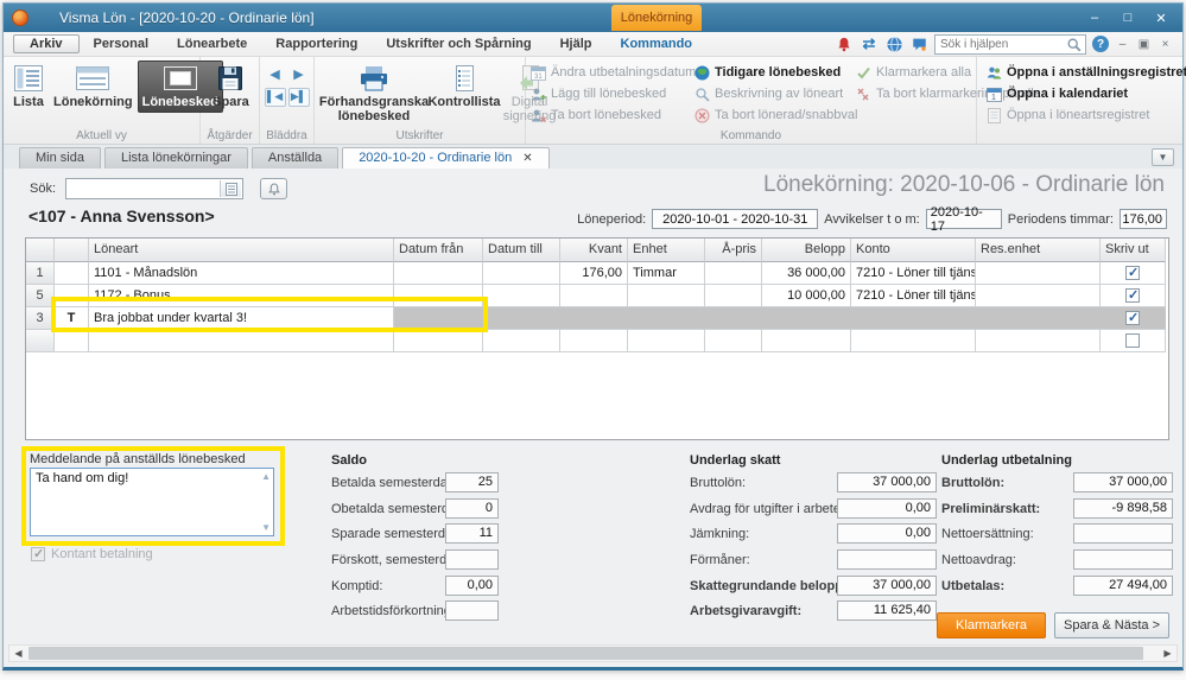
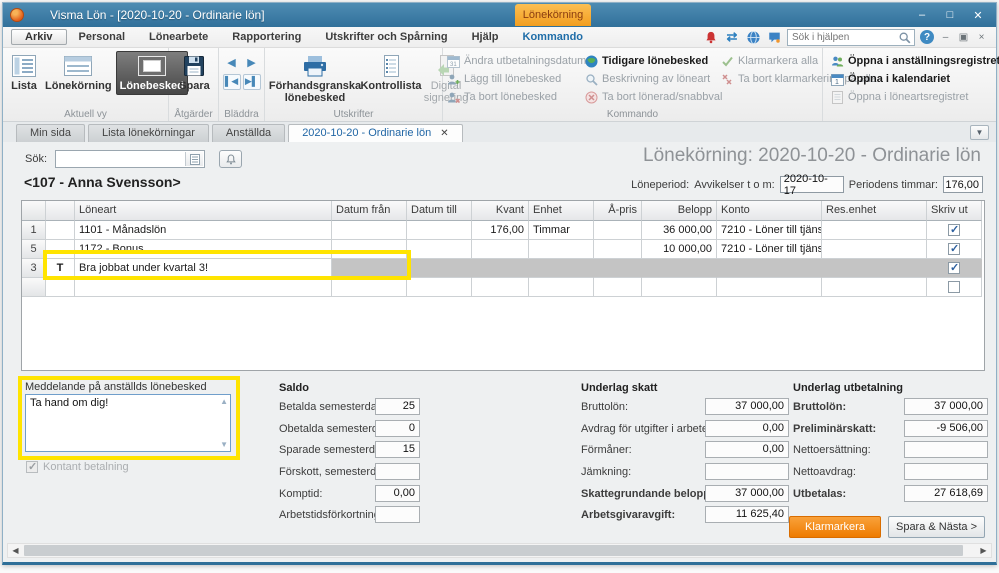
  Visma Lön - [2020-10-20 - Ordinarie lön]
  Lönekörning
  –
  □
  ✕
  Arkiv
  Personal
  Lönearbete
  Rapportering
  Utskrifter och Spårning
  Hjälp
  Kommando
  ⇄
  Sök i hjälpen
  –
  ▣
  ×
  Lista
  Lönekörning
  Lönebesked
  Aktuell vy
  Spara
  Åtgärder
  ◀
  ▶
  ▌◀
  ▶▌
  Bläddra
  Förhandsgranska lönebesked
  Kontrollista
  Digital signering
  Utskrifter
  Ändra utbetalningsdatum
  Lägg till lönebesked
  Ta bort lönebesked
  Tidigare lönebesked
  Beskrivning av löneart
  Ta bort lönerad/snabbval
  Klarmarkera alla
  Ta bort klarmarkeri på alla
  Kommando
  Öppna i anställningsregistret
  Öppna i kalendariet
  Öppna i löneartsregistret
  Min sida
  Lista lönekörningar
  Anställda
  2020-10-20 - Ordinarie lön
  ✕
  ▼
  Sök:
- Lönekörning: 2020-10-06 - Ordinarie lön
+ Lönekörning: 2020-10-20 - Ordinarie lön
  <107 - Anna Svensson>
  Löneperiod:
- 2020-10-01 - 2020-10-31
  Avvikelser t o m:
  2020-10-17
  Periodens timmar:
  176,00
  Löneart
  Datum från
  Datum till
  Kvant
  Enhet
  Å-pris
  Belopp
  Konto
  Res.enhet
  Skriv ut
  1
  1101 - Månadslön
  176,00
  Timmar
  36 000,00
  7210 - Löner till tjäns
  5
  1172 - Bonus
  10 000,00
  7210 - Löner till tjäns
  3
  T
  Bra jobbat under kvartal 3!
  Meddelande på anställds lönebesked
  Ta hand om dig!
  ▲
  ▼
  Kontant betalning
  Saldo
  Betalda semesterda
  25
  Obetalda semester
  0
  Sparade semesterd
- 11
+ 15
  Förskott, semesterd
  Komptid:
  0,00
  Arbetstidsförkortnin
  Underlag skatt
  Bruttolön:
  37 000,00
  Avdrag för utgifter i arbet
  0,00
- Jämkning:
+ Förmåner:
  0,00
- Förmåner:
+ Jämkning:
  Skattegrundande belop
  37 000,00
  Arbetsgivaravgift:
  11 625,40
  Underlag utbetalning
  Bruttolön:
  37 000,00
  Preliminärskatt:
- -9 898,58
+ -9 506,00
  Nettoersättning:
  Nettoavdrag:
  Utbetalas:
- 27 494,00
+ 27 618,69
  Klarmarkera
  Spara & Nästa >
  ◀
  ▶
